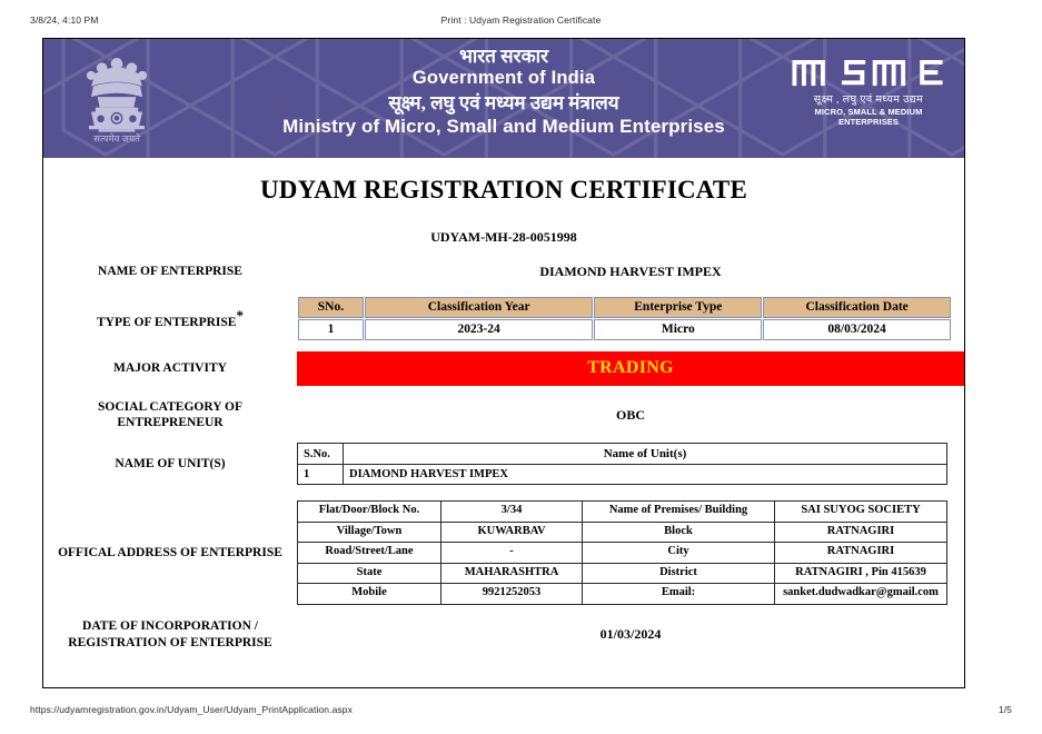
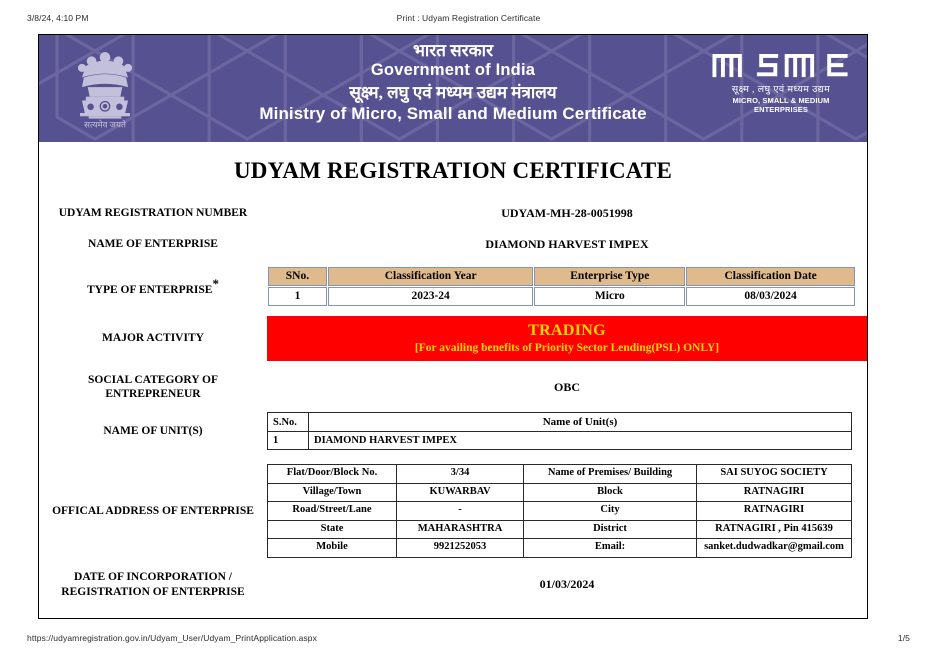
  3/8/24, 4:10 PM
  Print : Udyam Registration Certificate
  सत्यमेव जयते
  भारत सरकार
  Government of India
  सूक्ष्म, लघु एवं मध्यम उद्यम मंत्रालय
- Ministry of Micro, Small and Medium Enterprises
+ Ministry of Micro, Small and Medium Certificate
  सूक्ष्म , लघु एवं मध्यम उद्यम
  MICRO, SMALL & MEDIUM ENTERPRISES
  UDYAM REGISTRATION CERTIFICATE
+ UDYAM REGISTRATION NUMBER
  UDYAM-MH-28-0051998
  NAME OF ENTERPRISE
  DIAMOND HARVEST IMPEX
  TYPE OF ENTERPRISE*
  SNo.	Classification Year	Enterprise Type	Classification Date
  1	2023-24	Micro	08/03/2024
  MAJOR ACTIVITY
  TRADING
+ [For availing benefits of Priority Sector Lending(PSL) ONLY]
  SOCIAL CATEGORY OF ENTREPRENEUR
  OBC
  NAME OF UNIT(S)
  S.No.	Name of Unit(s)
  1	DIAMOND HARVEST IMPEX
  OFFICAL ADDRESS OF ENTERPRISE
  Flat/Door/Block No.	3/34	Name of Premises/ Building	SAI SUYOG SOCIETY
  Village/Town	KUWARBAV	Block	RATNAGIRI
  Road/Street/Lane	-	City	RATNAGIRI
  State	MAHARASHTRA	District	RATNAGIRI , Pin 415639
  Mobile	9921252053	Email:	sanket.dudwadkar@gmail.com
  DATE OF INCORPORATION / REGISTRATION OF ENTERPRISE
  01/03/2024
  https://udyamregistration.gov.in/Udyam_User/Udyam_PrintApplication.aspx
  1/5
